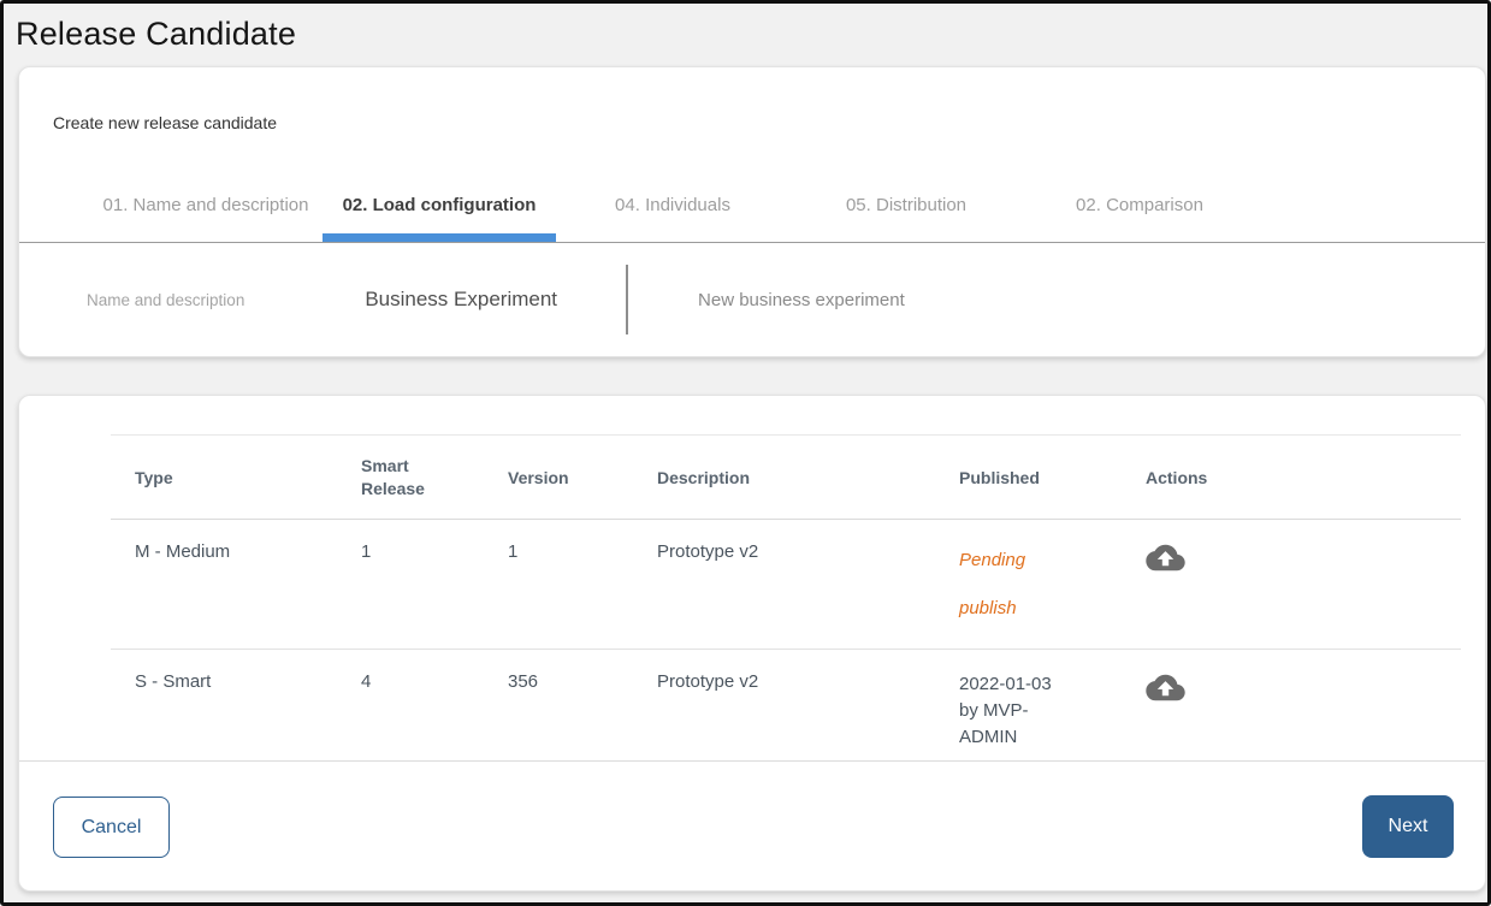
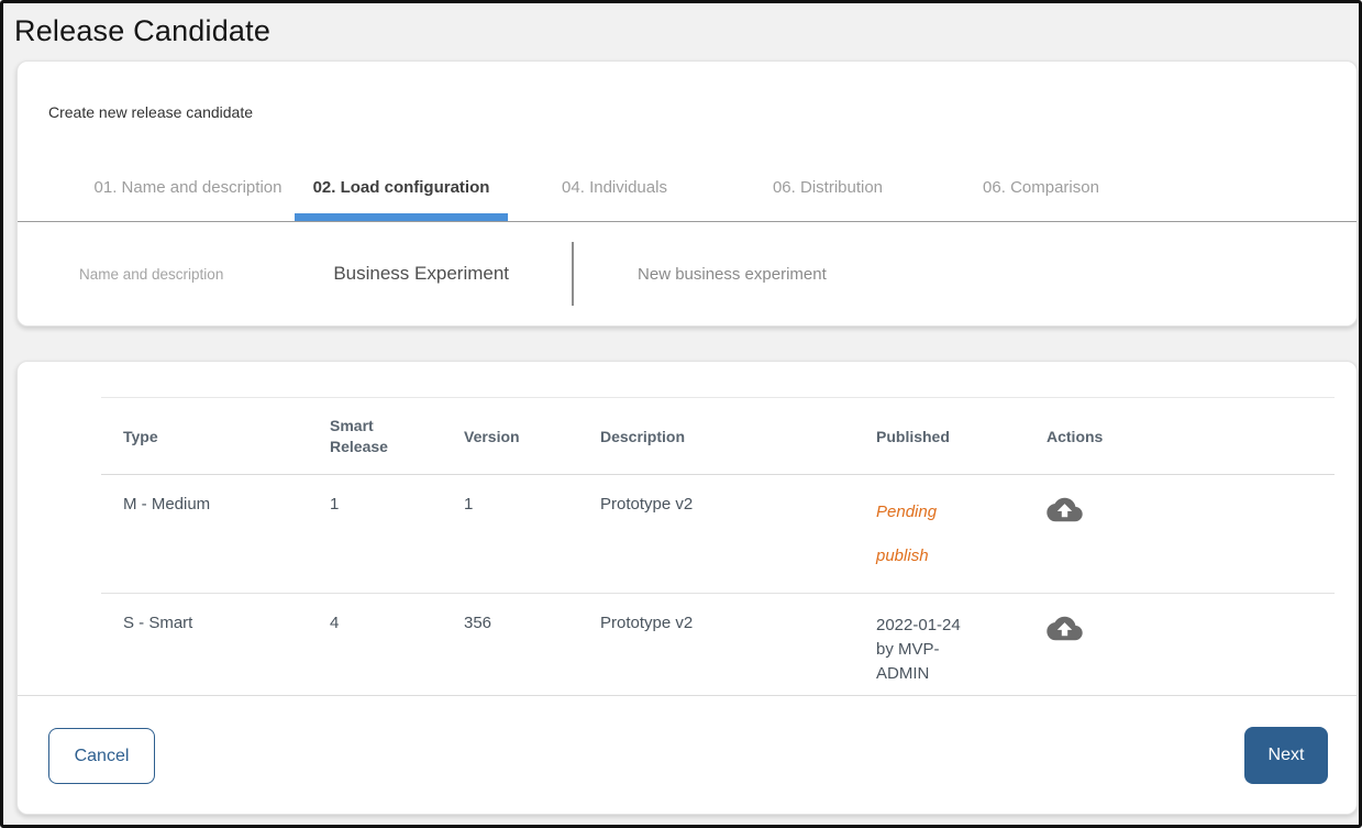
  Release Candidate
  Create new release candidate
  01. Name and description
  02. Load configuration
  04. Individuals
- 05. Distribution
+ 06. Distribution
- 02. Comparison
+ 06. Comparison
  Name and description
  Business Experiment
  New business experiment
  Type	Smart Release	Version	Description	Published	Actions
  M - Medium	1	1	Prototype v2	Pending publish
- S - Smart	4	356	Prototype v2	2022-01-03 by MVP-ADMIN
+ S - Smart	4	356	Prototype v2	2022-01-24 by MVP-ADMIN
  Cancel
  Next
